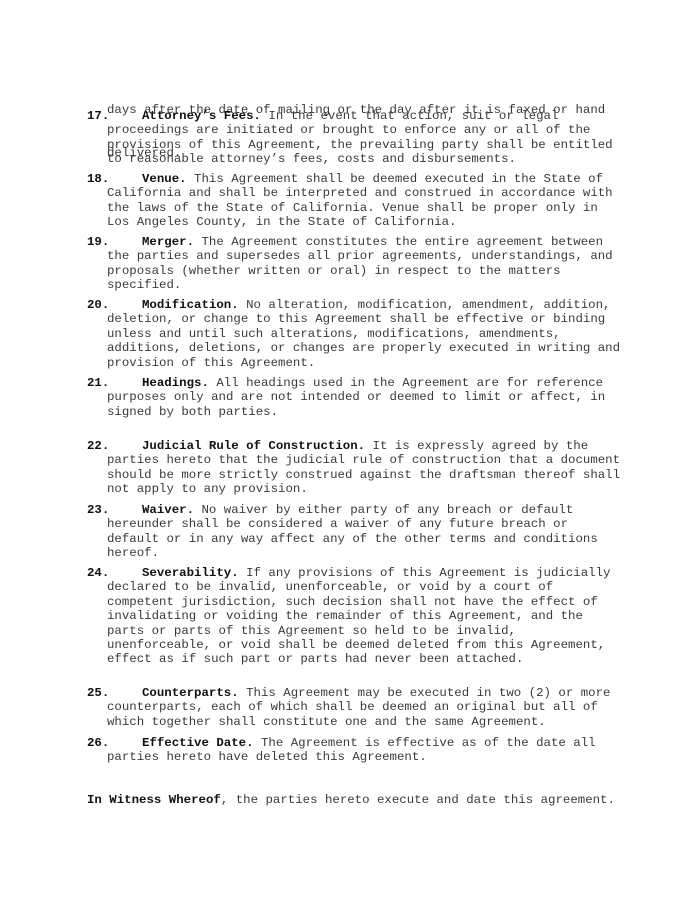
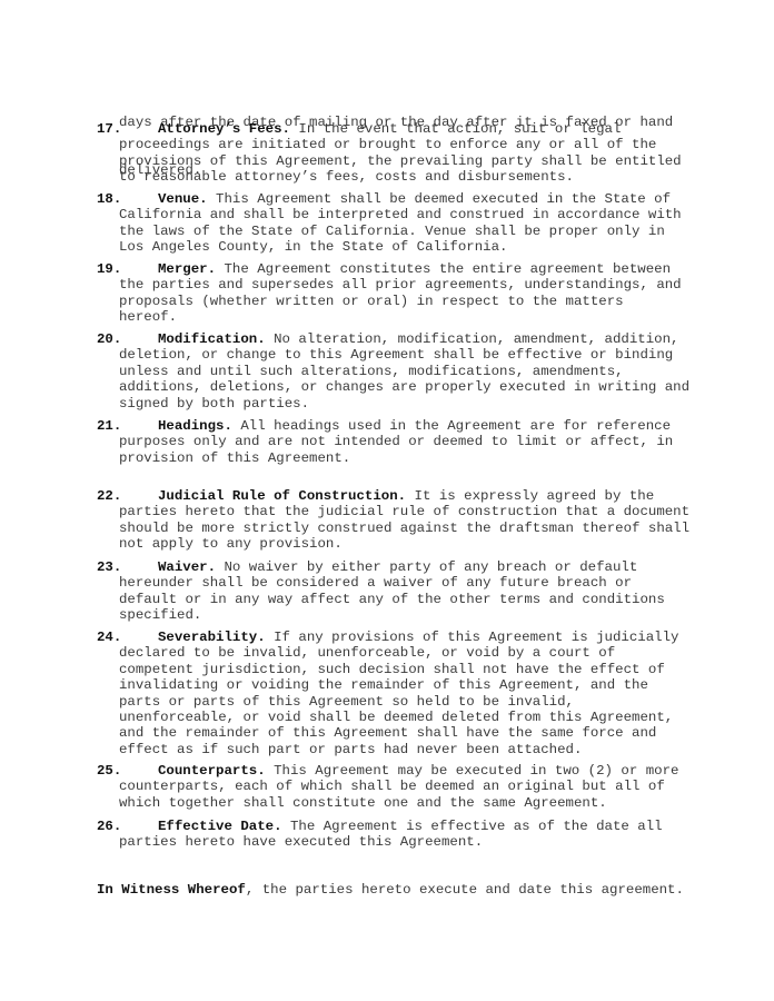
  days after the date of mailing or the day after it is faxed or hand
  delivered.
  17.
  Attorney’s Fees. In the event that action, suit or legal
  proceedings are initiated or brought to enforce any or all of the
  provisions of this Agreement, the prevailing party shall be entitled
  to reasonable attorney’s fees, costs and disbursements.
  18.
  Venue. This Agreement shall be deemed executed in the State of
  California and shall be interpreted and construed in accordance with
  the laws of the State of California. Venue shall be proper only in
  Los Angeles County, in the State of California.
  19.
  Merger. The Agreement constitutes the entire agreement between
  the parties and supersedes all prior agreements, understandings, and
  proposals (whether written or oral) in respect to the matters
- specified.
+ hereof.
  20.
  Modification. No alteration, modification, amendment, addition,
  deletion, or change to this Agreement shall be effective or binding
  unless and until such alterations, modifications, amendments,
  additions, deletions, or changes are properly executed in writing and
- provision of this Agreement.
+ signed by both parties.
  21.
  Headings. All headings used in the Agreement are for reference
  purposes only and are not intended or deemed to limit or affect, in
- signed by both parties.
+ provision of this Agreement.
  22.
  Judicial Rule of Construction. It is expressly agreed by the
  parties hereto that the judicial rule of construction that a document
  should be more strictly construed against the draftsman thereof shall
  not apply to any provision.
  23.
  Waiver. No waiver by either party of any breach or default
  hereunder shall be considered a waiver of any future breach or
  default or in any way affect any of the other terms and conditions
- hereof.
+ specified.
  24.
  Severability. If any provisions of this Agreement is judicially
  declared to be invalid, unenforceable, or void by a court of
  competent jurisdiction, such decision shall not have the effect of
  invalidating or voiding the remainder of this Agreement, and the
  parts or parts of this Agreement so held to be invalid,
  unenforceable, or void shall be deemed deleted from this Agreement,
+ and the remainder of this Agreement shall have the same force and
  effect as if such part or parts had never been attached.
  25.
  Counterparts. This Agreement may be executed in two (2) or more
  counterparts, each of which shall be deemed an original but all of
  which together shall constitute one and the same Agreement.
  26.
  Effective Date. The Agreement is effective as of the date all
- parties hereto have deleted this Agreement.
+ parties hereto have executed this Agreement.
  In Witness Whereof, the parties hereto execute and date this agreement.
